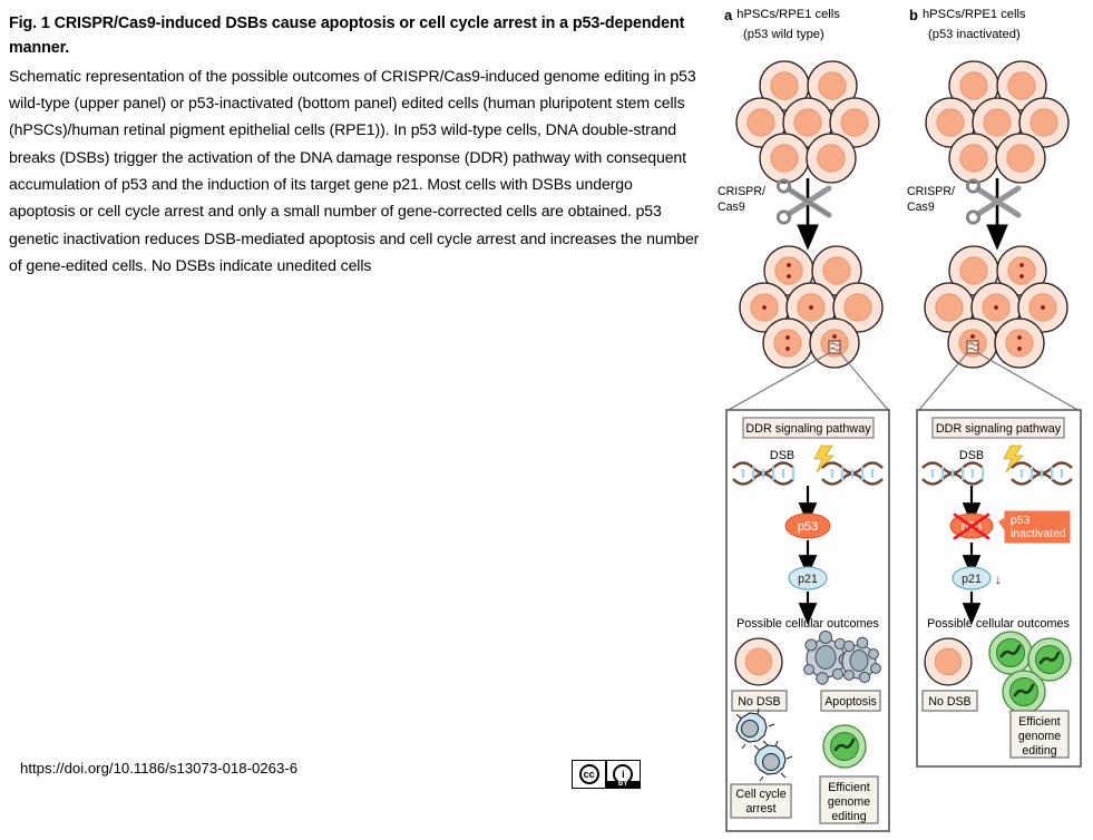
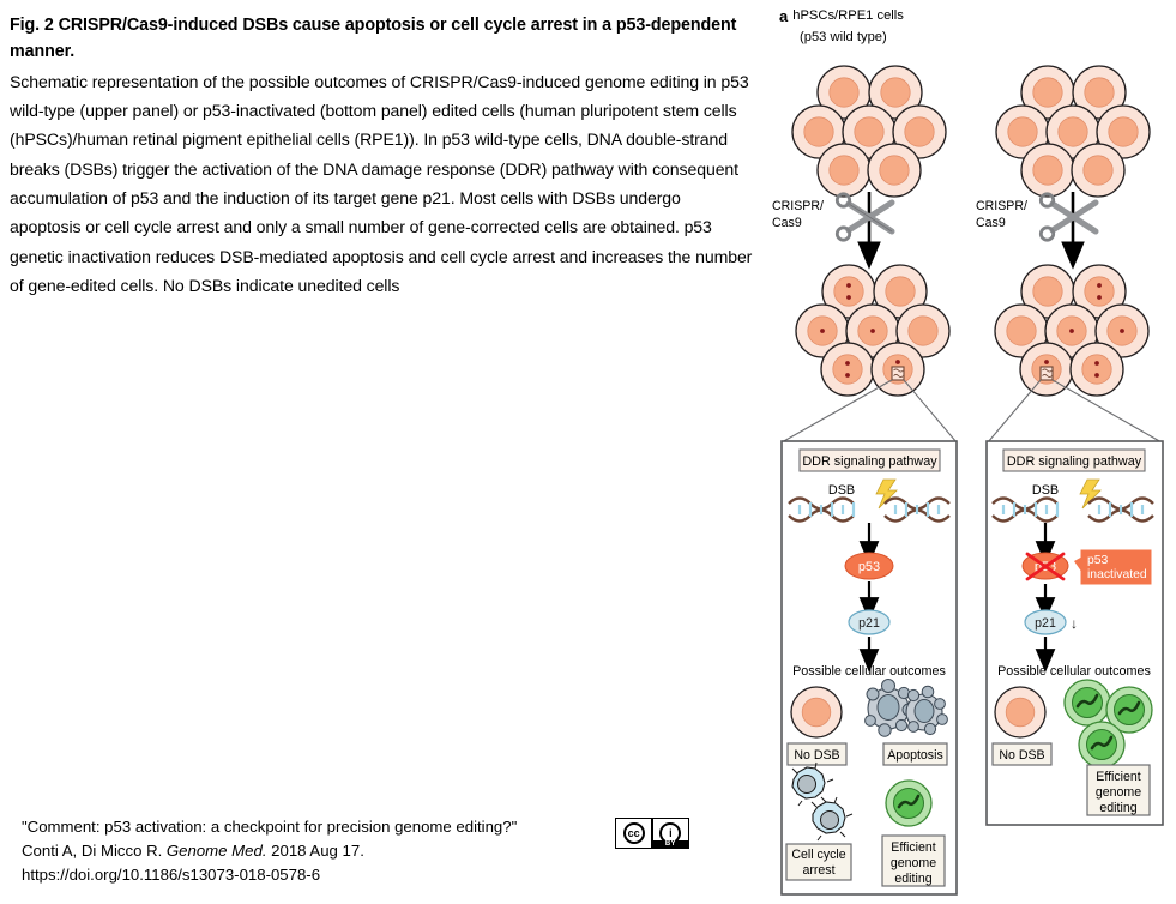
- Fig. 1 CRISPR/Cas9-induced DSBs cause apoptosis or cell cycle arrest in a p53-dependent manner.
+ Fig. 2 CRISPR/Cas9-induced DSBs cause apoptosis or cell cycle arrest in a p53-dependent manner.
  Schematic representation of the possible outcomes of CRISPR/Cas9-induced genome editing in p53 wild-type (upper panel) or p53-inactivated (bottom panel) edited cells (human pluripotent stem cells (hPSCs)/human retinal pigment epithelial cells (RPE1)). In p53 wild-type cells, DNA double-strand breaks (DSBs) trigger the activation of the DNA damage response (DDR) pathway with consequent accumulation of p53 and the induction of its target gene p21. Most cells with DSBs undergo apoptosis or cell cycle arrest and only a small number of gene-corrected cells are obtained. p53 genetic inactivation reduces DSB-mediated apoptosis and cell cycle arrest and increases the number of gene-edited cells. No DSBs indicate unedited cells
+ "Comment: p53 activation: a checkpoint for precision genome editing?"
+ Conti A, Di Micco R. Genome Med. 2018 Aug 17.
- https://doi.org/10.1186/s13073-018-0263-6
+ https://doi.org/10.1186/s13073-018-0578-6
  cc
  i
  a hPSCs/RPE1 cells
  (p53 wild type)
  CRISPR/
  Cas9
  DDR signaling pathway
  DSB
  p53
  p21
  Possible cellular outcomes
  No DSB
  Apoptosis
  Cell cycle
  arrest
  Efficient
  genome
  editing
- b hPSCs/RPE1 cells
- (p53 inactivated)
  CRISPR/
  Cas9
  DDR signaling pathway
  DSB
  p53
  inactivated
  p21
  ↓
  Possible cellular outcomes
  No DSB
  Efficient
  genome
  editing
